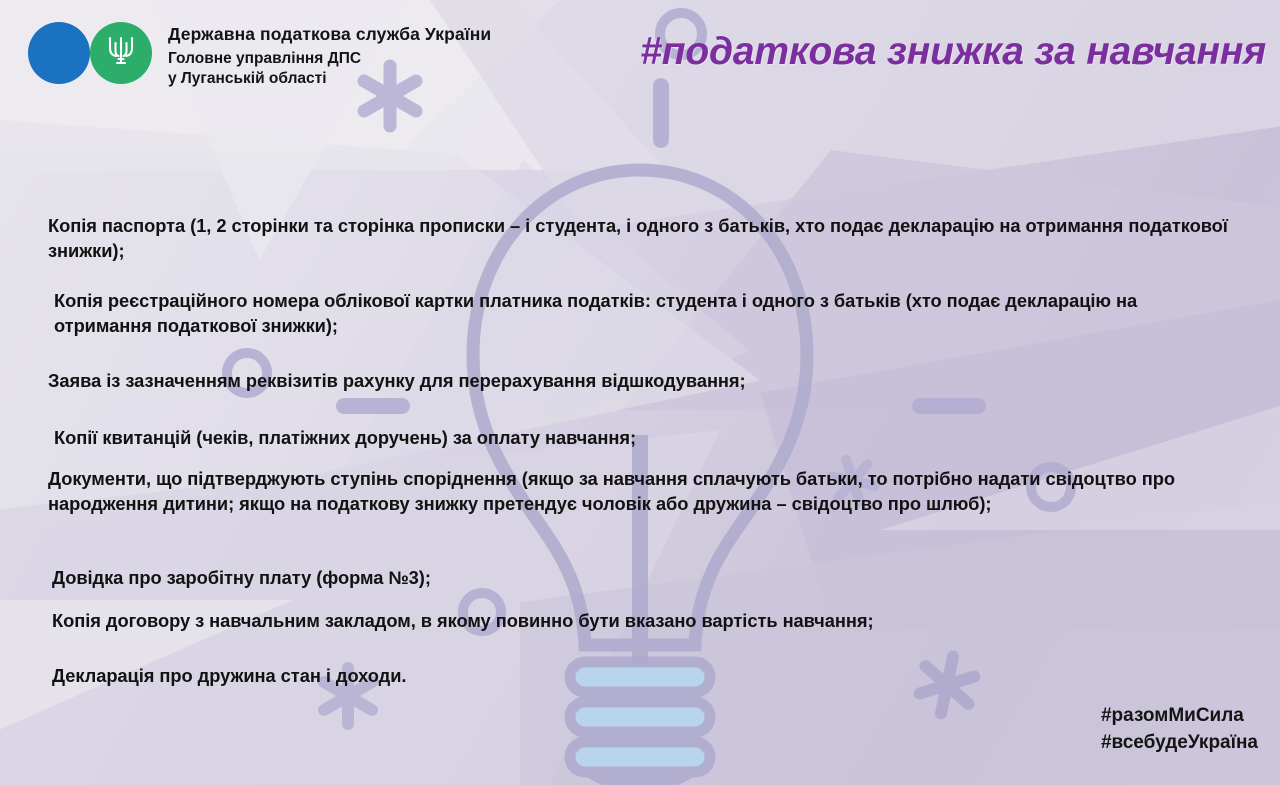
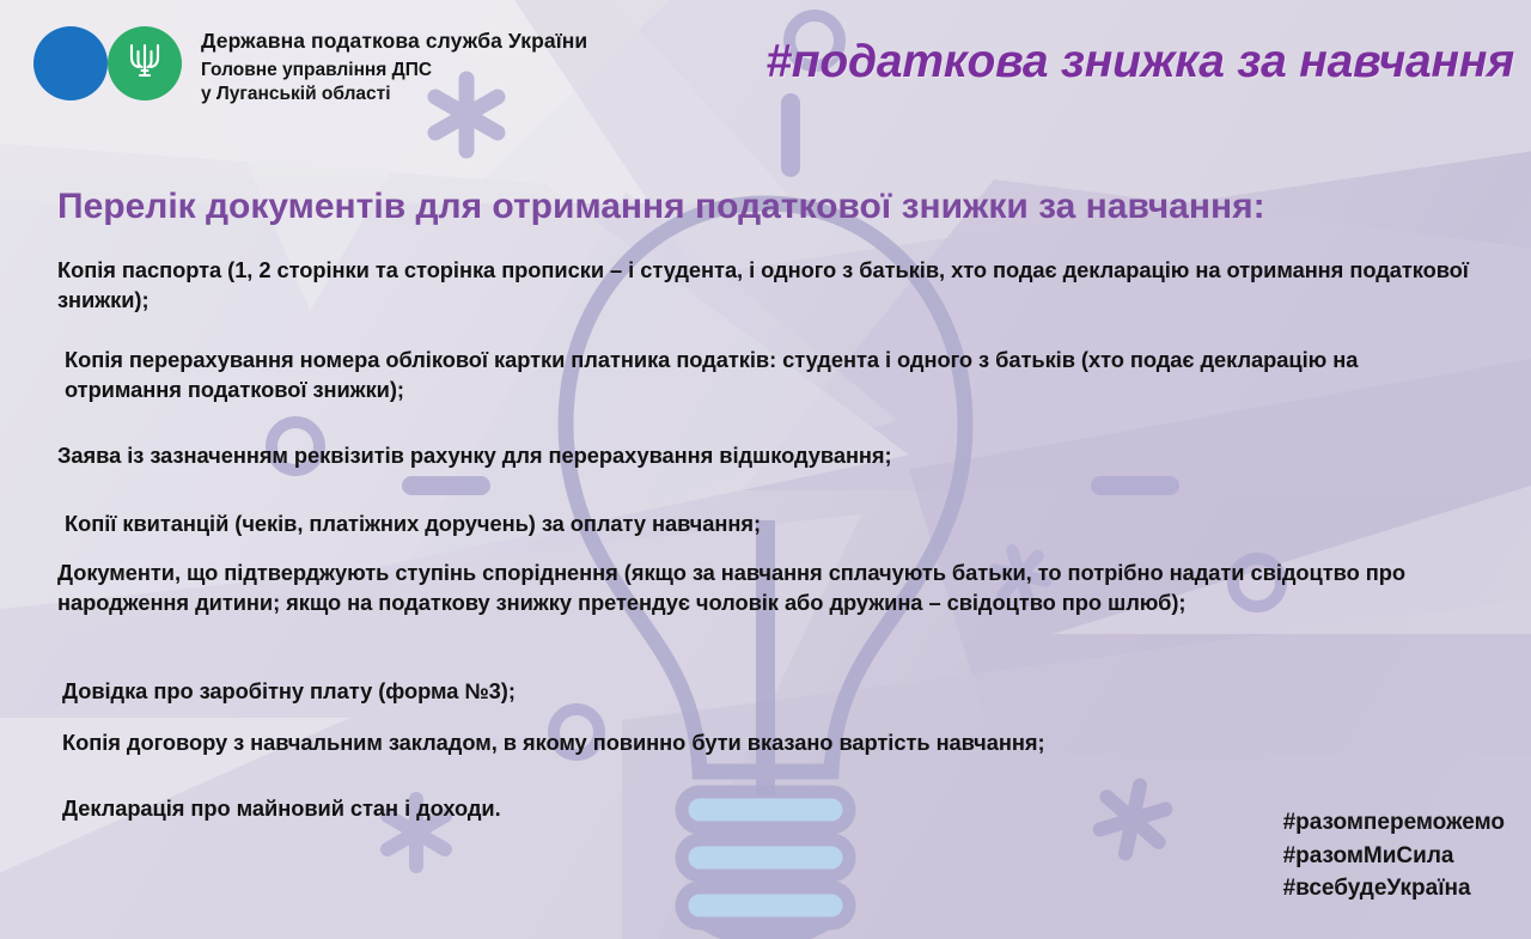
  Державна податкова служба України
  Головне управління ДПС
  у Луганській області
  #податкова знижка за навчання
+ Перелік документів для отримання податкової знижки за навчання:
  Копія паспорта (1, 2 сторінки та сторінка прописки – і студента, і одного з батьків, хто подає декларацію на отримання податкової знижки);
- Копія реєстраційного номера облікової картки платника податків: студента і одного з батьків (хто подає декларацію на отримання податкової знижки);
+ Копія перерахування номера облікової картки платника податків: студента і одного з батьків (хто подає декларацію на отримання податкової знижки);
  Заява із зазначенням реквізитів рахунку для перерахування відшкодування;
  Копії квитанцій (чеків, платіжних доручень) за оплату навчання;
  Документи, що підтверджують ступінь споріднення (якщо за навчання сплачують батьки, то потрібно надати свідоцтво про народження дитини; якщо на податкову знижку претендує чоловік або дружина – свідоцтво про шлюб);
  Довідка про заробітну плату (форма №3);
  Копія договору з навчальним закладом, в якому повинно бути вказано вартість навчання;
- Декларація про дружина стан і доходи.
+ Декларація про майновий стан і доходи.
+ #разомпереможемо
  #разомМиСила
  #всебудеУкраїна
